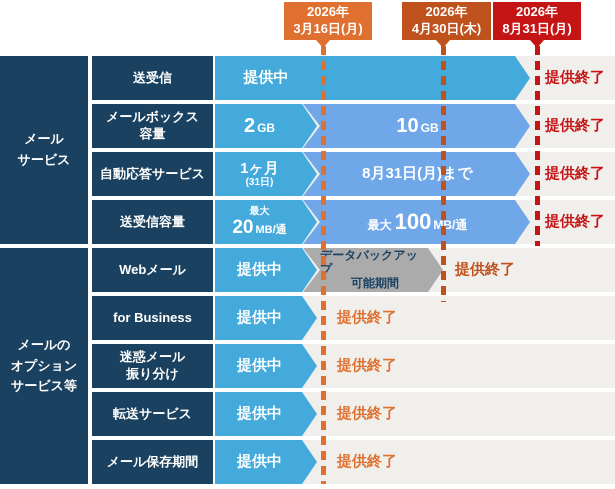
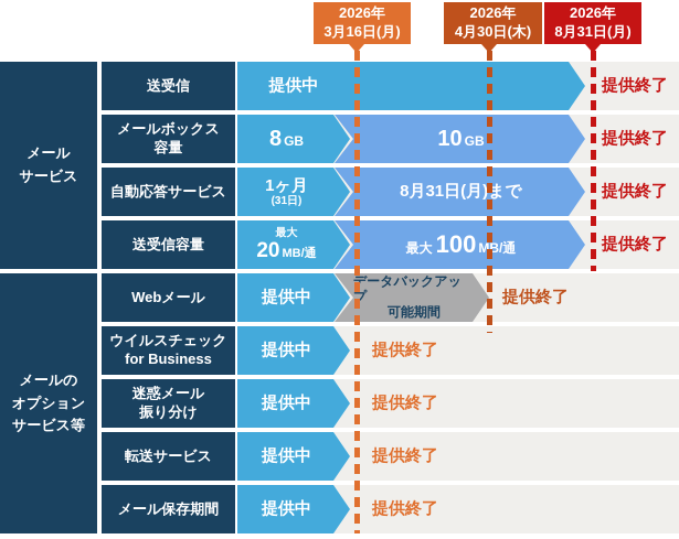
  2026年
  3月16日(月)
  2026年
  4月30日(木)
  2026年
  8月31日(月)
  メール
  サービス
  メールの
  オプション
  サービス等
  送受信
  提供中
  提供終了
  メールボックス
  容量
- 2
+ 8
  GB
  10
  GB
  提供終了
  自動応答サービス
  1ヶ月
  (31日)
  8月31日(月)まで
  提供終了
  送受信容量
  最大
  20
  MB/通
  最大
  100
  MB/通
  提供終了
  Webメール
  提供中
  データバックアップ
  可能期間
  提供終了
+ ウイルスチェック
  for Business
  提供中
  提供終了
  迷惑メール
  振り分け
  提供中
  提供終了
  転送サービス
  提供中
  提供終了
  メール保存期間
  提供中
  提供終了
